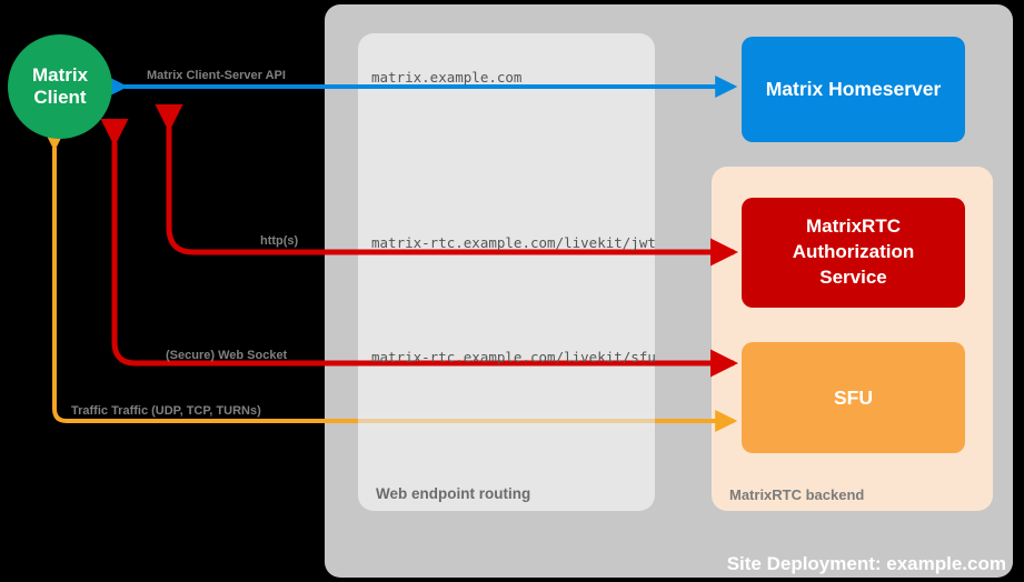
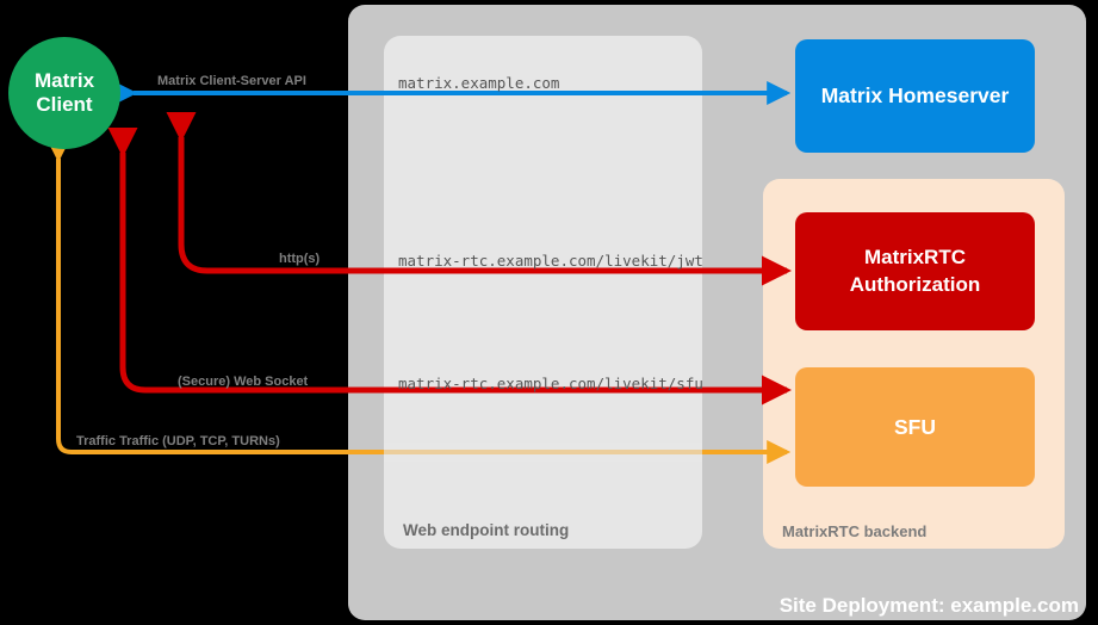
  Matrix
  Client
  Matrix Homeserver
  MatrixRTC
  Authorization
- Service
  SFU
  matrix.example.com
  matrix-rtc.example.com/livekit/jwt
  matrix-rtc.example.com/livekit/sfu
  Matrix Client-Server API
  http(s)
  (Secure) Web Socket
  Traffic Traffic (UDP, TCP, TURNs)
  Web endpoint routing
  MatrixRTC backend
  Site Deployment: example.com
